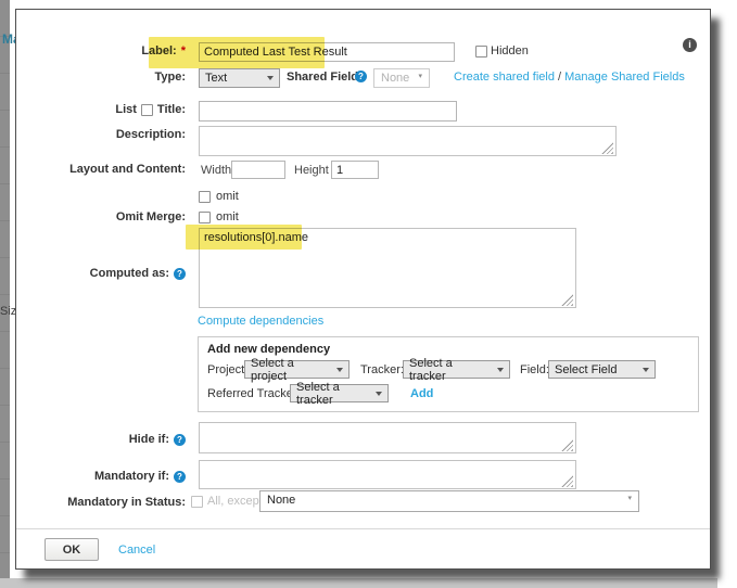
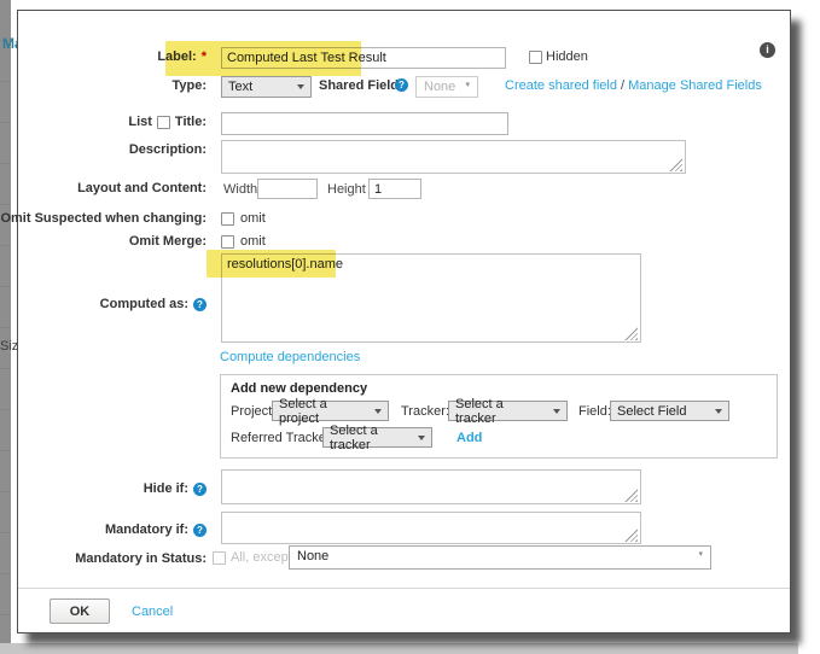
  Siz
  i
  Hidden
  Type:
  Text
  Shared Fiel
  ?
  None
  Create shared field / Manage Shared Fields
  List
  Title:
  Description:
  Layout and Content:
  Width
  Height
  1
+ Omit Suspected when changing:
  omit
  Omit Merge:
  omit
  Computed as:
  ?
  Compute dependencies
  Add new dependency
  Project
  Select a project
  Tracker
  Select a tracker
  Field
  Select Field
  Referred Track
  Select a tracker
  Add
  Hide if:
  ?
  Mandatory if:
  ?
  Mandatory in Status:
  All, excep
  None
  OK
  Cancel
